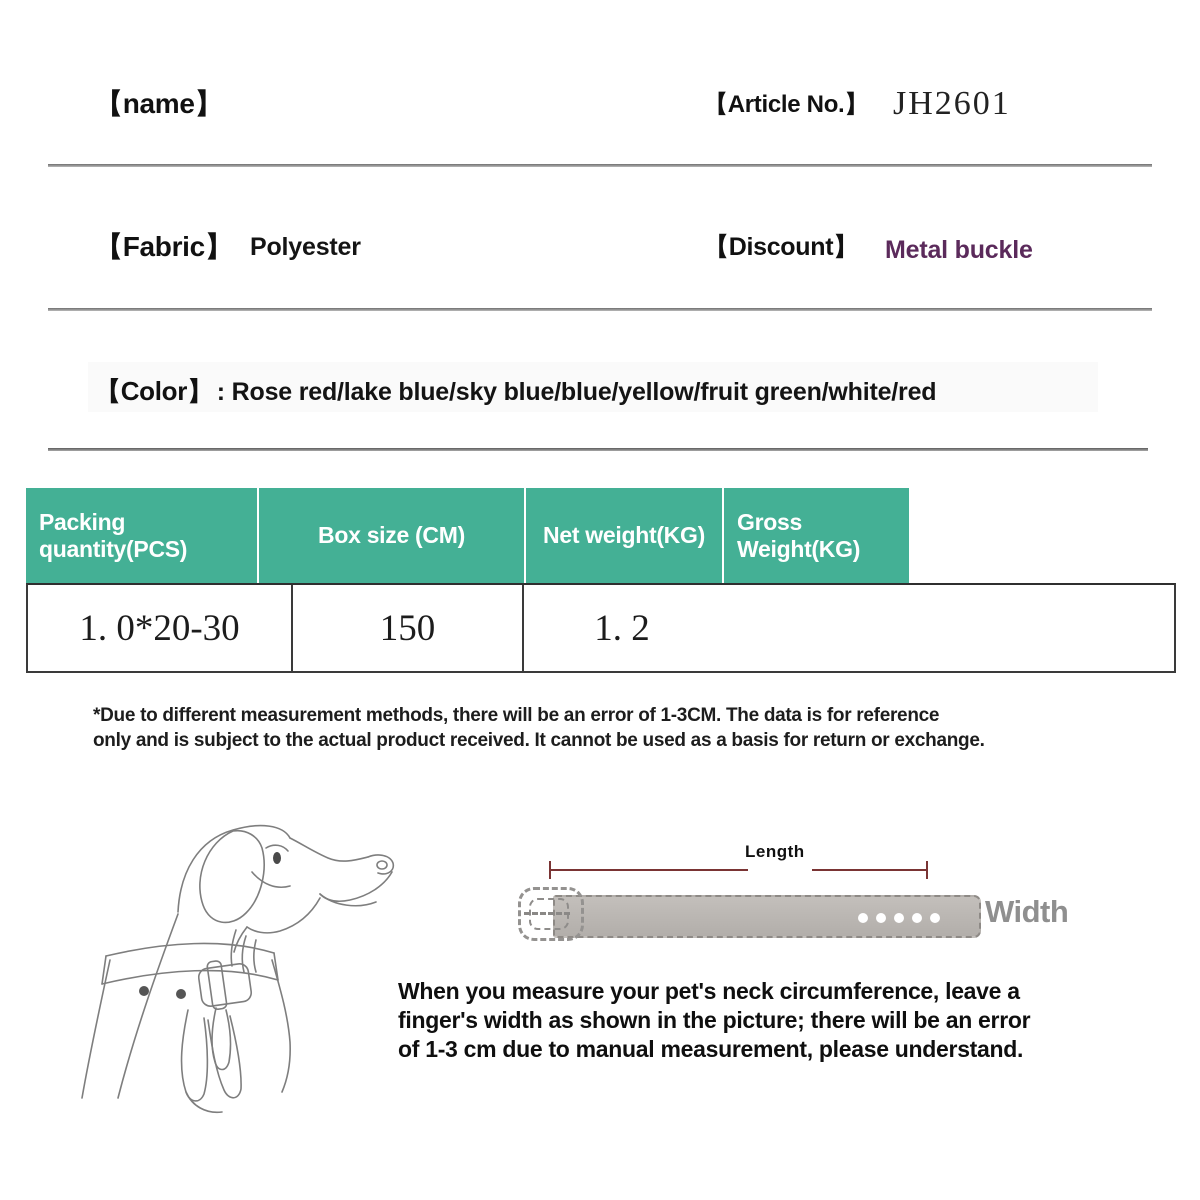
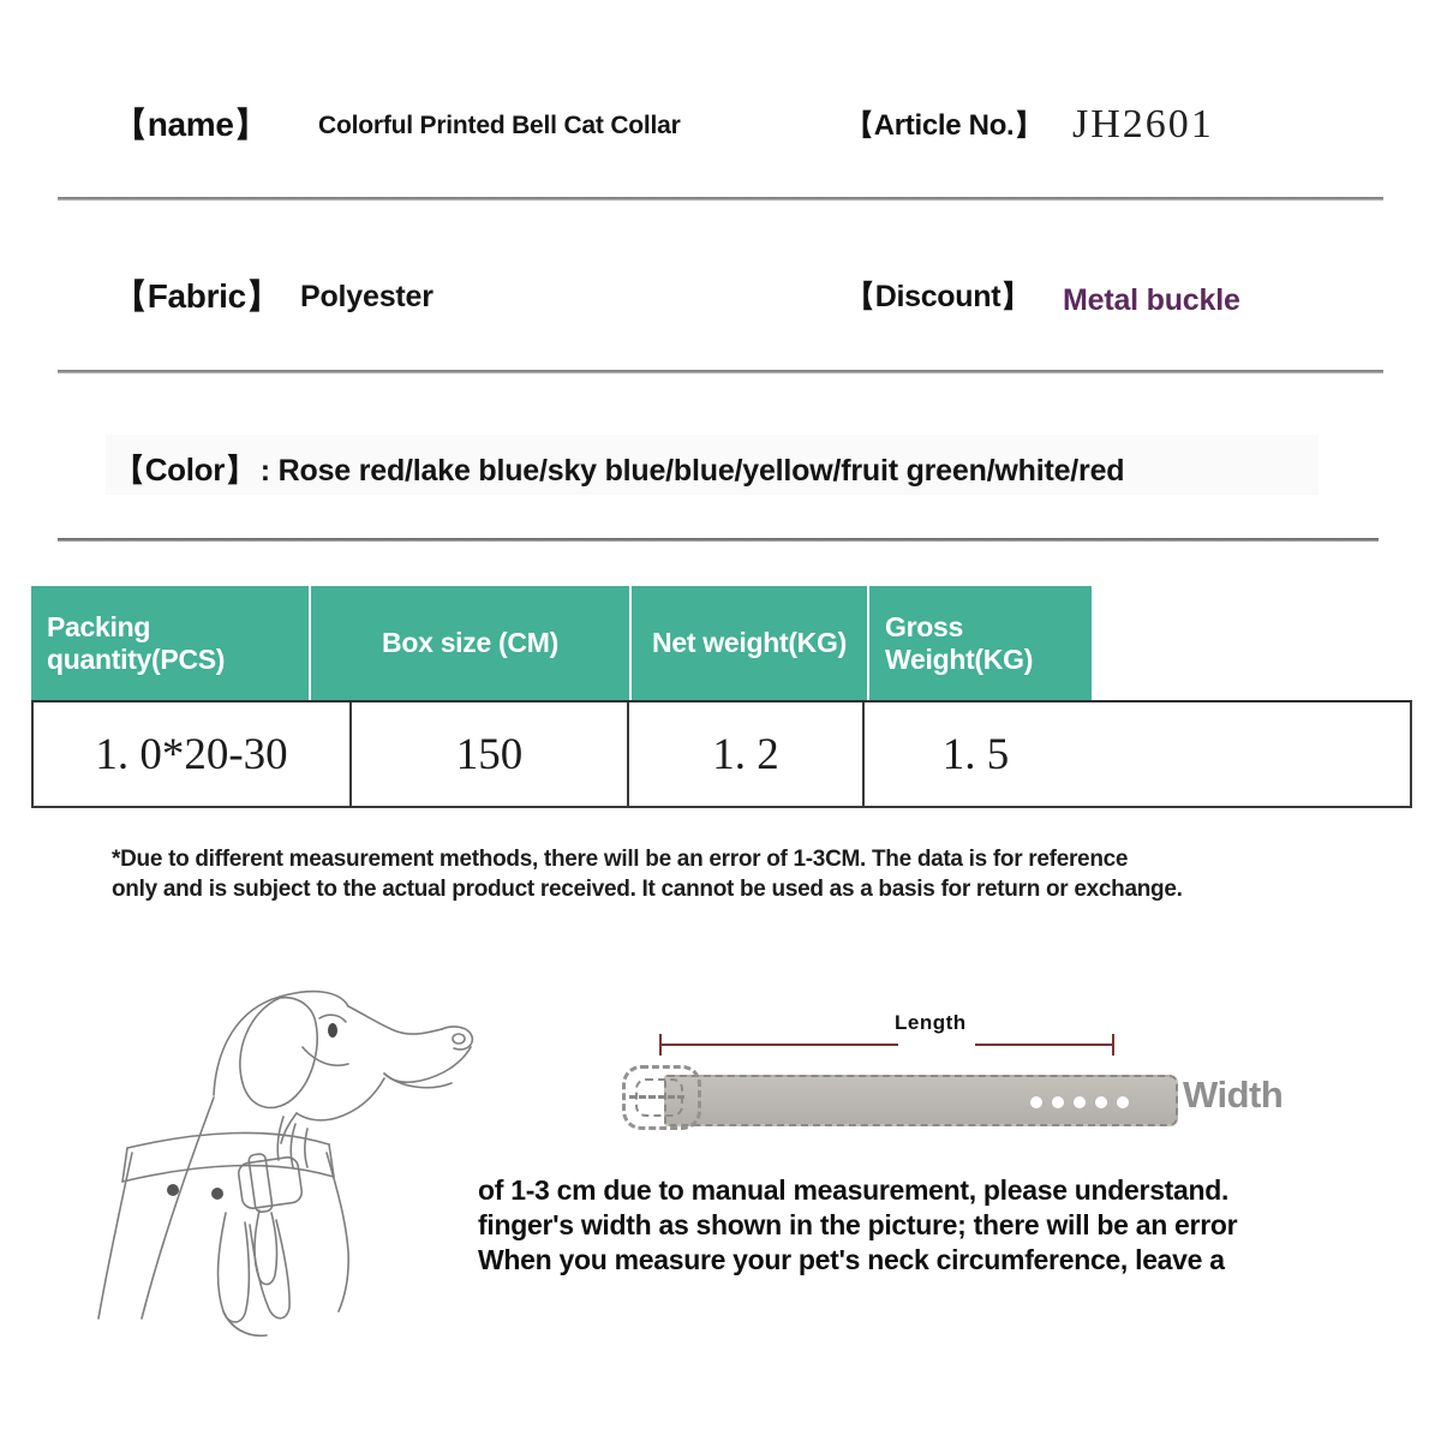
  【name】
+ Colorful Printed Bell Cat Collar
  【Article No.】
  JH2601
  【Fabric】
  Polyester
  【Discount】
  Metal buckle
  【Color】 : Rose red/lake blue/sky blue/blue/yellow/fruit green/white/red
  Packing quantity(PCS)
  Box size (CM)
  Net weight(KG)
  Gross Weight(KG)
  1. 0*20-30
  150
  1. 2
+ 1. 5
  *Due to different measurement methods, there will be an error of 1-3CM. The data is for reference
  only and is subject to the actual product received. It cannot be used as a basis for return or exchange.
  Length
  Width
- When you measure your pet's neck circumference, leave a
+ of 1-3 cm due to manual measurement, please understand.
  finger's width as shown in the picture; there will be an error
- of 1-3 cm due to manual measurement, please understand.
+ When you measure your pet's neck circumference, leave a
